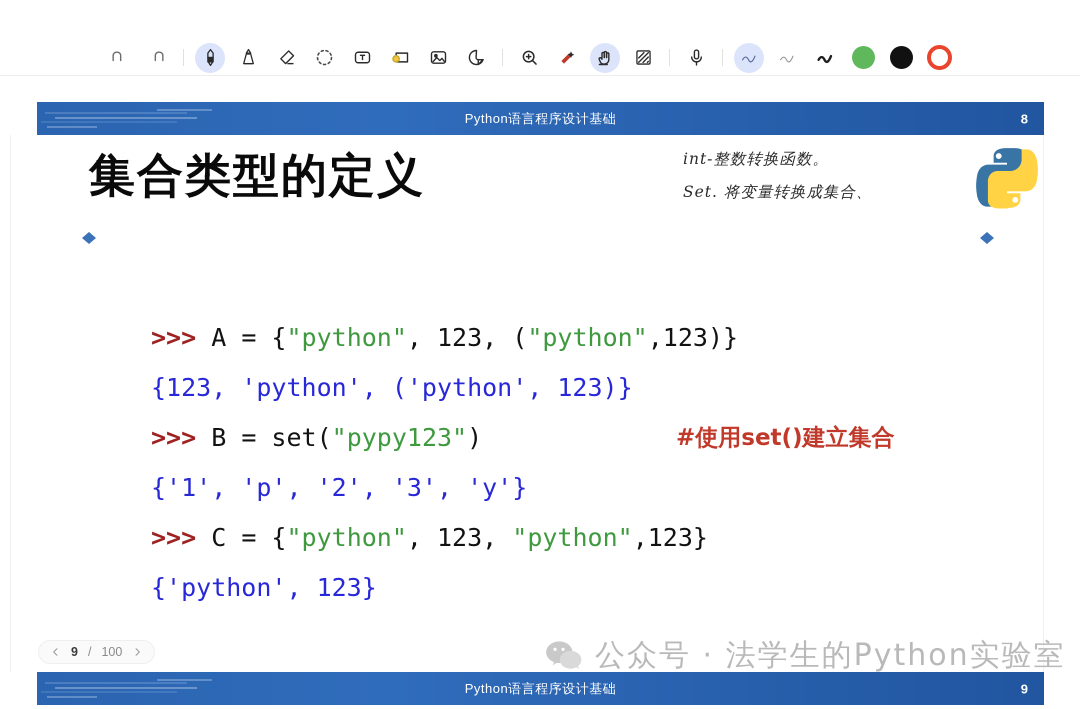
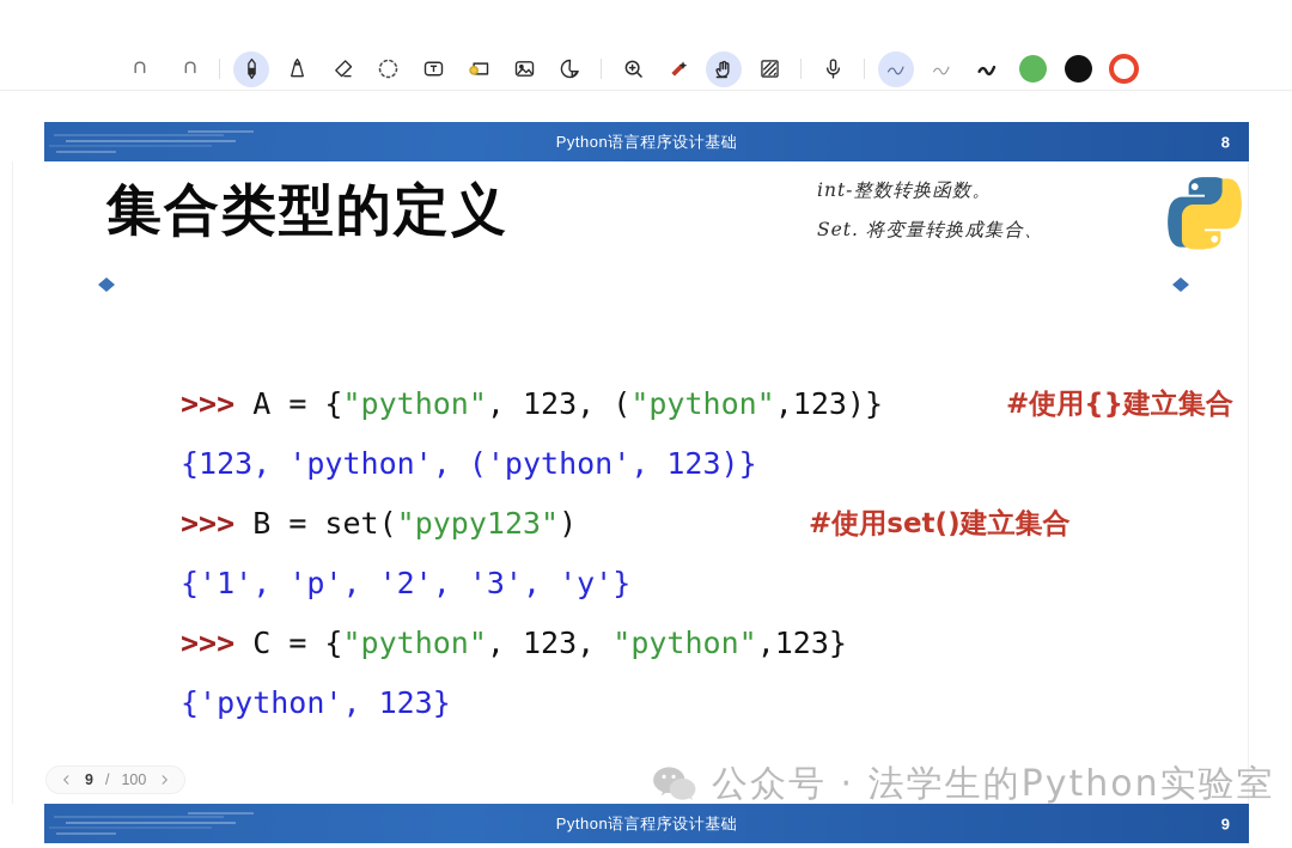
  Python语言程序设计基础
  8
  集合类型的定义
  int-整数转换函数。
  Set. 将变量转换成集合、
  >>> A = {"python", 123, ("python",123)}
+ #使用{}建立集合
  {123, 'python', ('python', 123)}
  >>> B = set("pypy123")
  #使用set()建立集合
  {'1', 'p', '2', '3', 'y'}
  >>> C = {"python", 123, "python",123}
  {'python', 123}
  公众号 · 法学生的Python实验室
  Python语言程序设计基础
  9
  9
  /
  100
